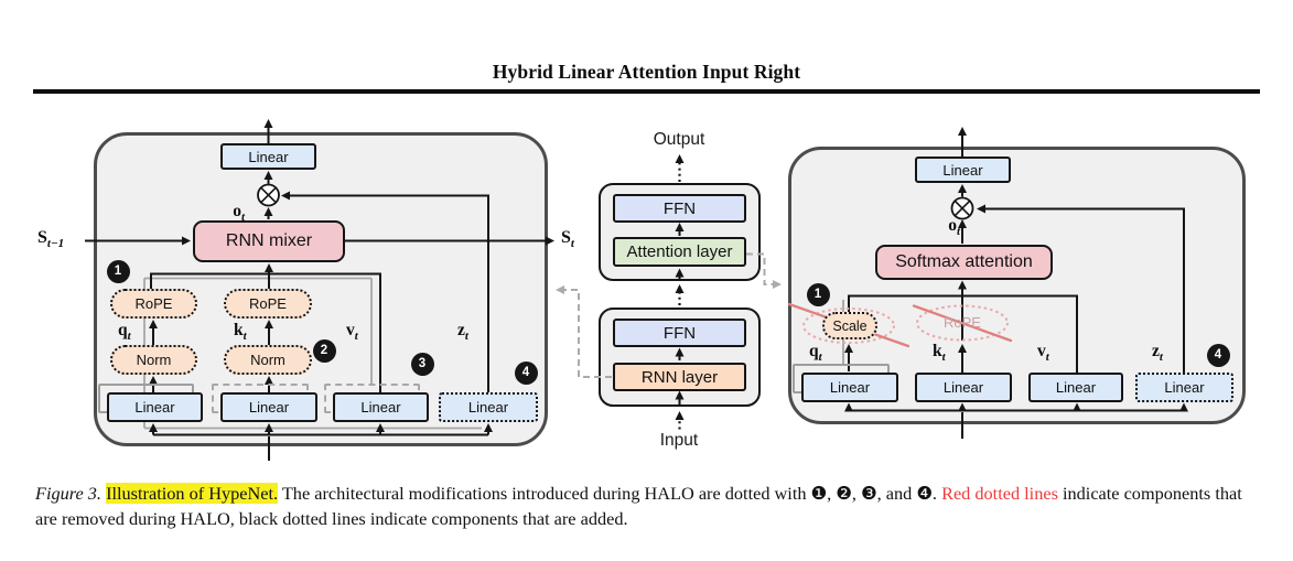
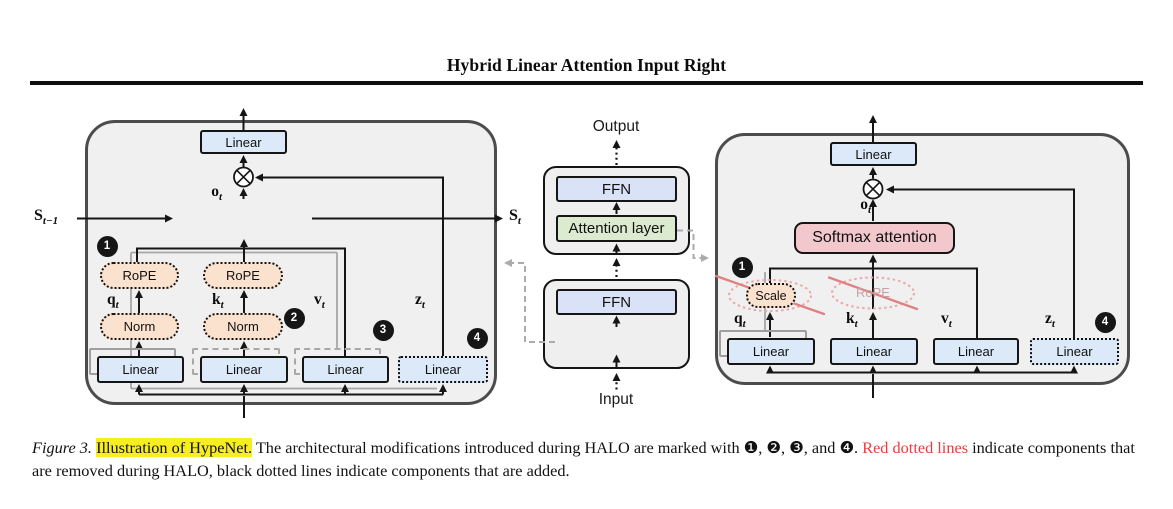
  Hybrid Linear Attention Input Right
  Linear
  ot
- RNN mixer
  St−1
  St
  1
  RoPE
  RoPE
  qt
  kt
  vt
  zt
  Norm
  Norm
  2
  3
  4
  Linear
  Linear
  Linear
  Linear
  Output
  FFN
  Attention layer
  FFN
- RNN layer
  Input
  Linear
  ot
  Softmax attention
  1
  Scale
  RoPE
  qt
  kt
  vt
  zt
  4
  Linear
  Linear
  Linear
  Linear
- Figure 3. Illustration of HypeNet. The architectural modifications introduced during HALO are dotted with ❶, ❷, ❸, and ❹. Red dotted lines indicate components that are removed during HALO, black dotted lines indicate components that are added.
+ Figure 3. Illustration of HypeNet. The architectural modifications introduced during HALO are marked with ❶, ❷, ❸, and ❹. Red dotted lines indicate components that are removed during HALO, black dotted lines indicate components that are added.
